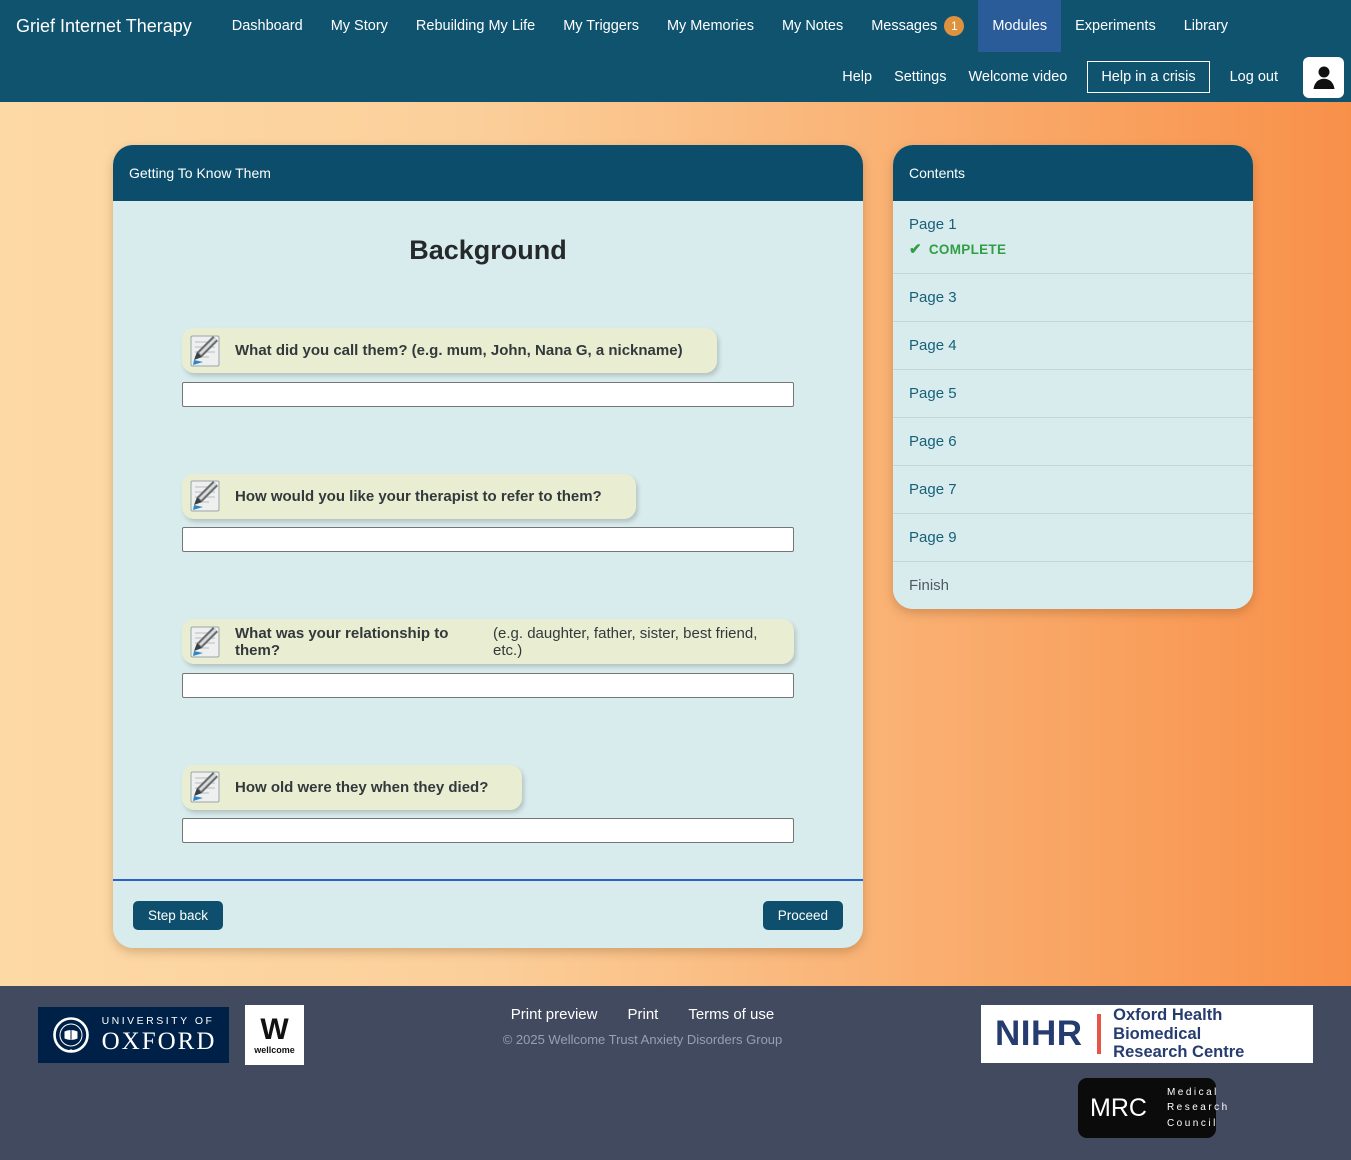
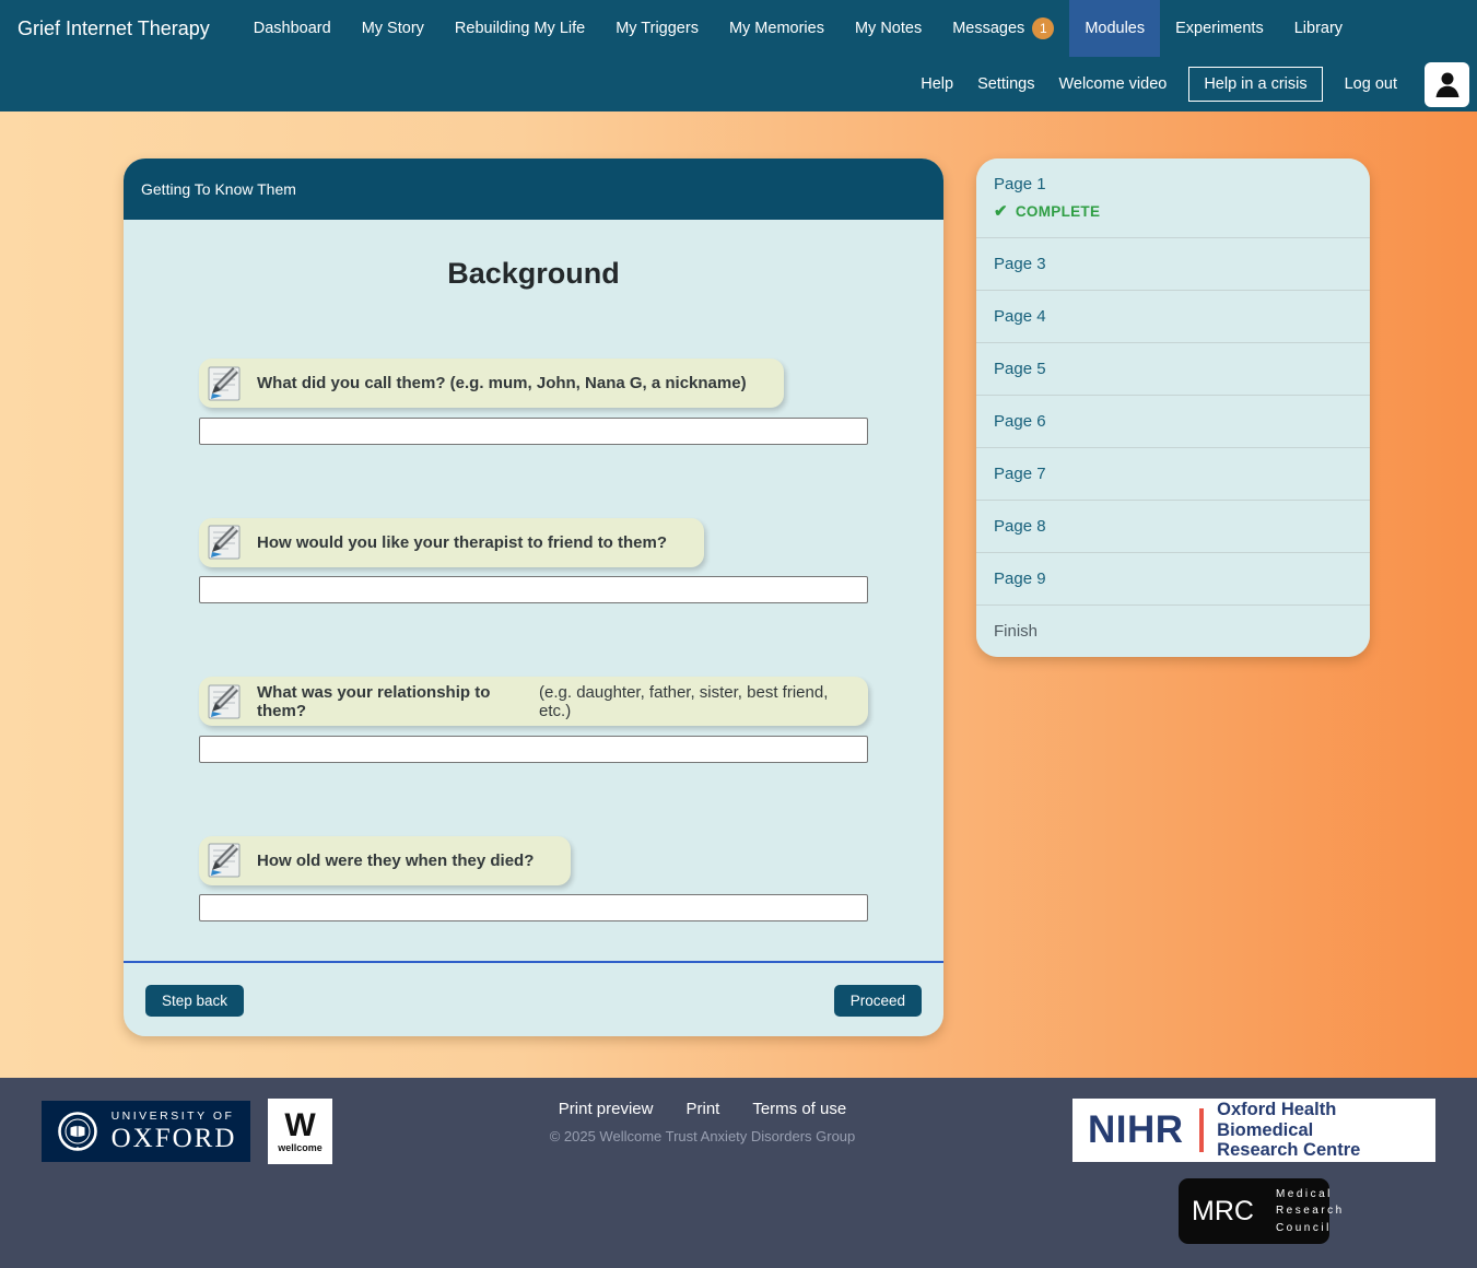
  Grief Internet Therapy
  Dashboard
  My Story
  Rebuilding My Life
  My Triggers
  My Memories
  My Notes
  Messages
  1
  Modules
  Experiments
  Library
  Help
  Settings
  Welcome video
  Help in a crisis
  Log out
  Getting To Know Them
  Background
  What did you call them? (e.g. mum, John, Nana G, a nickname)
- How would you like your therapist to refer to them?
+ How would you like your therapist to friend to them?
  What was your relationship to them?
  (e.g. daughter, father, sister, best friend, etc.)
  How old were they when they died?
  Step back
  Proceed
- Contents
  Page 1
  ✔
  COMPLETE
  Page 3
  Page 4
  Page 5
  Page 6
  Page 7
+ Page 8
  Page 9
  Finish
  UNIVERSITY OF
  OXFORD
  W
  wellcome
  Print preview
  Print
  Terms of use
  © 2025 Wellcome Trust Anxiety Disorders Group
  NIHR
  Oxford Health Biomedical
  Research Centre
  MRC
  Medical
  Research
  Council
